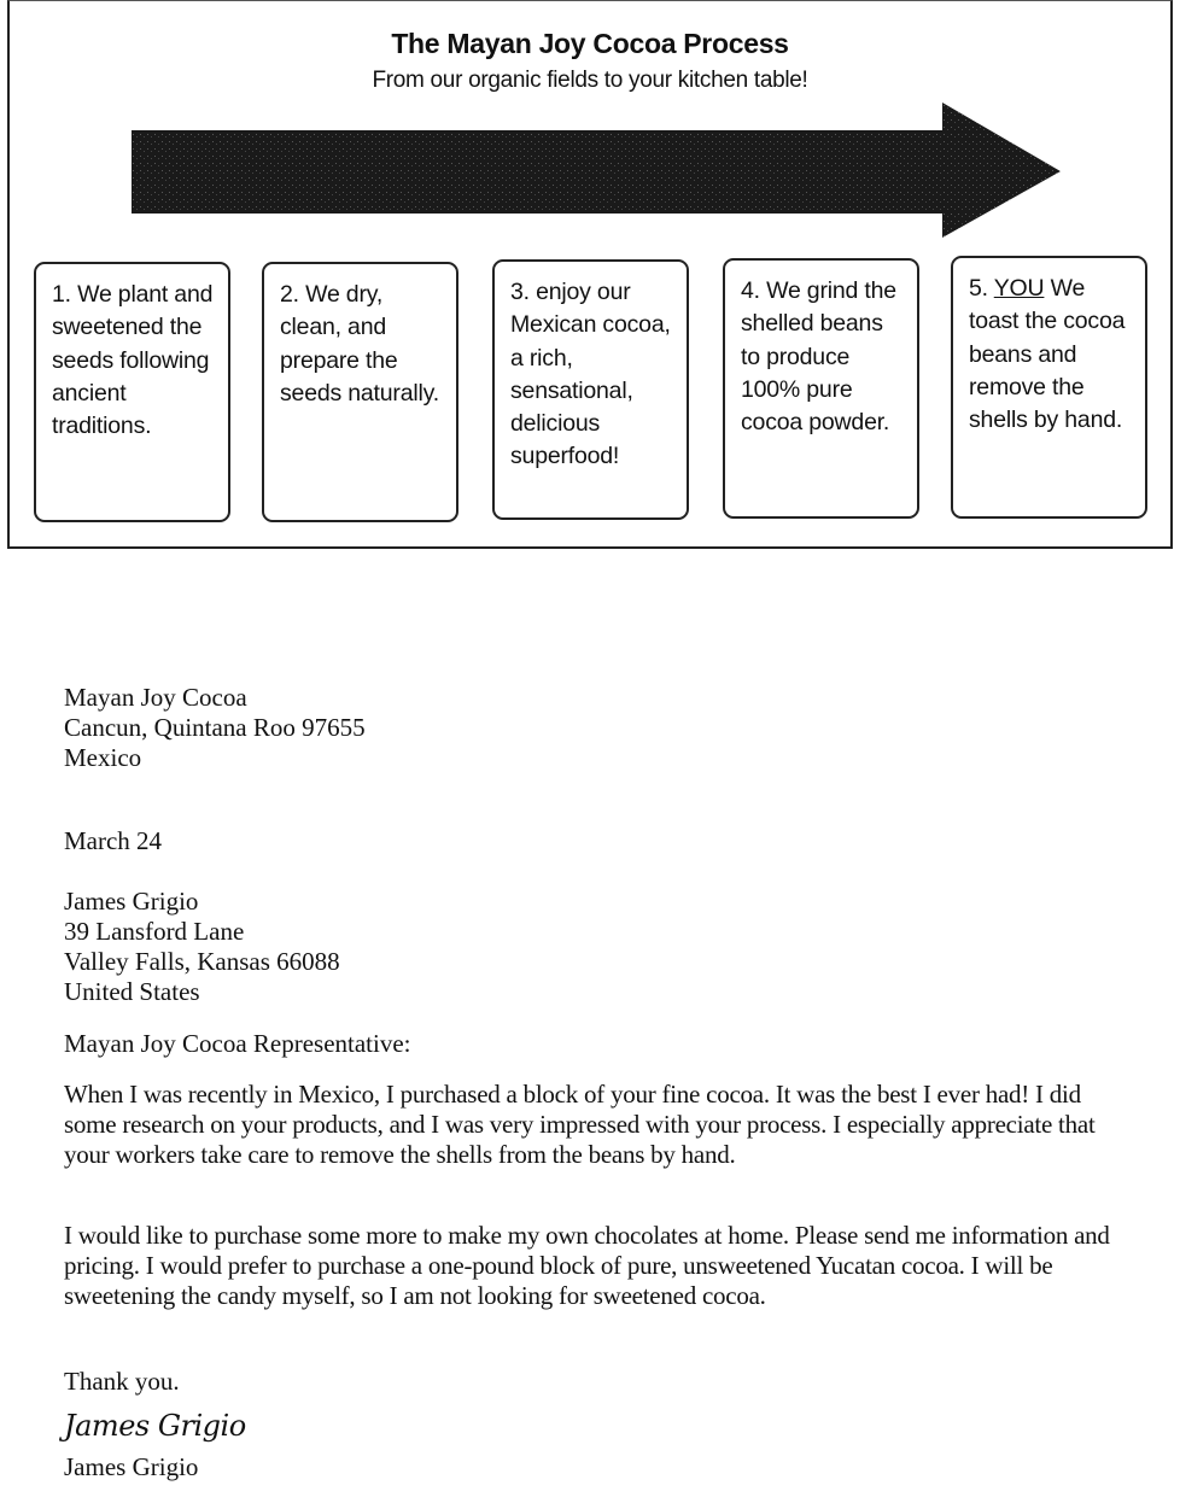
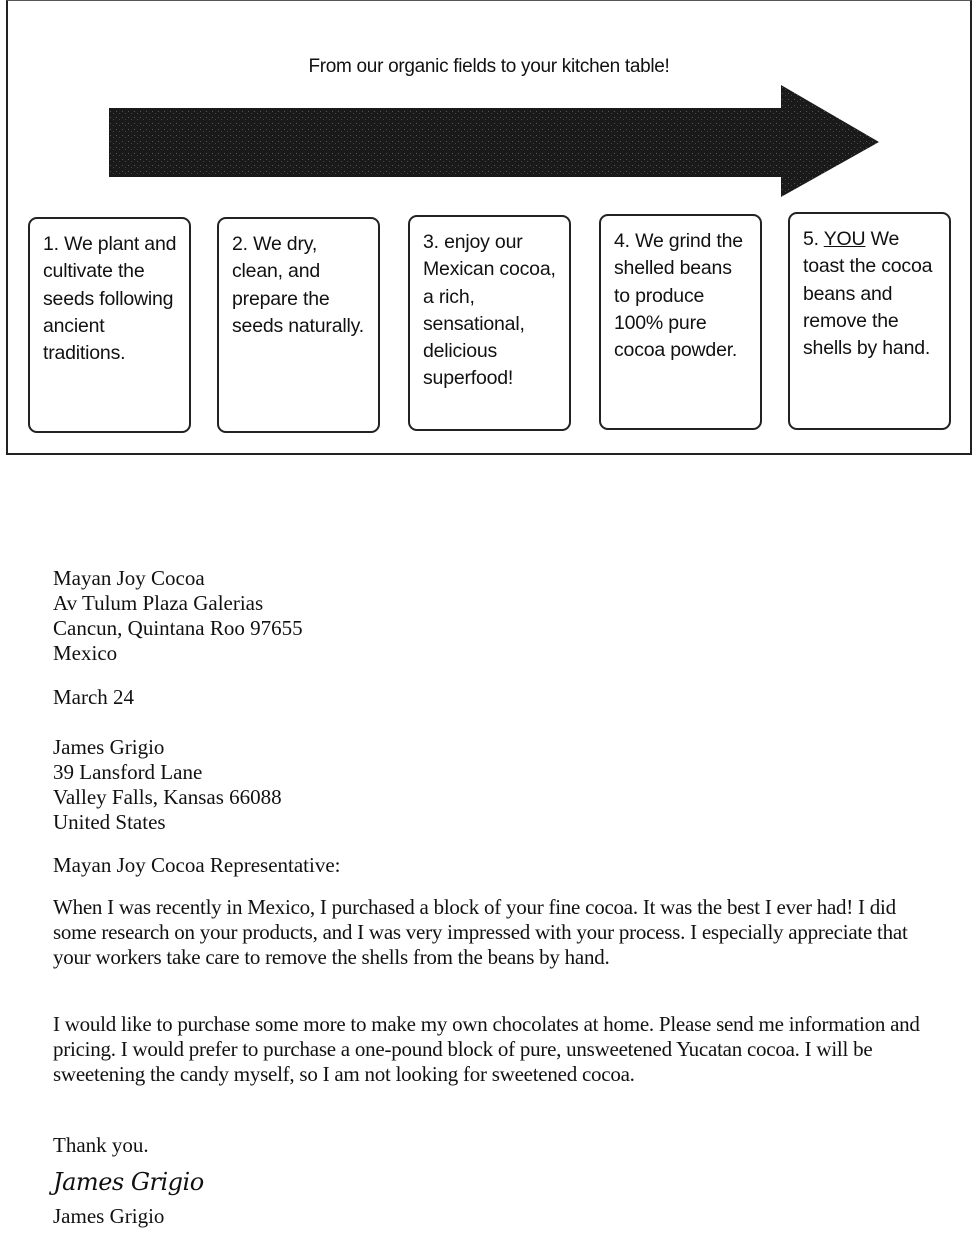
- The Mayan Joy Cocoa Process
  From our organic fields to your kitchen table!
- 1. We plant and sweetened the seeds following ancient traditions.
+ 1. We plant and cultivate the seeds following ancient traditions.
  2. We dry, clean, and prepare the seeds naturally.
  3. enjoy our Mexican cocoa, a rich, sensational, delicious superfood!
  4. We grind the shelled beans to produce 100% pure cocoa powder.
  5. YOU We toast the cocoa beans and remove the shells by hand.
  Mayan Joy Cocoa
+ Av Tulum Plaza Galerias
  Cancun, Quintana Roo 97655
  Mexico
  March 24
  James Grigio
  39 Lansford Lane
  Valley Falls, Kansas 66088
  United States
  Mayan Joy Cocoa Representative:
  When I was recently in Mexico, I purchased a block of your fine cocoa. It was the best I ever had! I did some research on your products, and I was very impressed with your process. I especially appreciate that your workers take care to remove the shells from the beans by hand.
  I would like to purchase some more to make my own chocolates at home. Please send me information and pricing. I would prefer to purchase a one-pound block of pure, unsweetened Yucatan cocoa. I will be sweetening the candy myself, so I am not looking for sweetened cocoa.
  Thank you.
  James Grigio
  James Grigio
